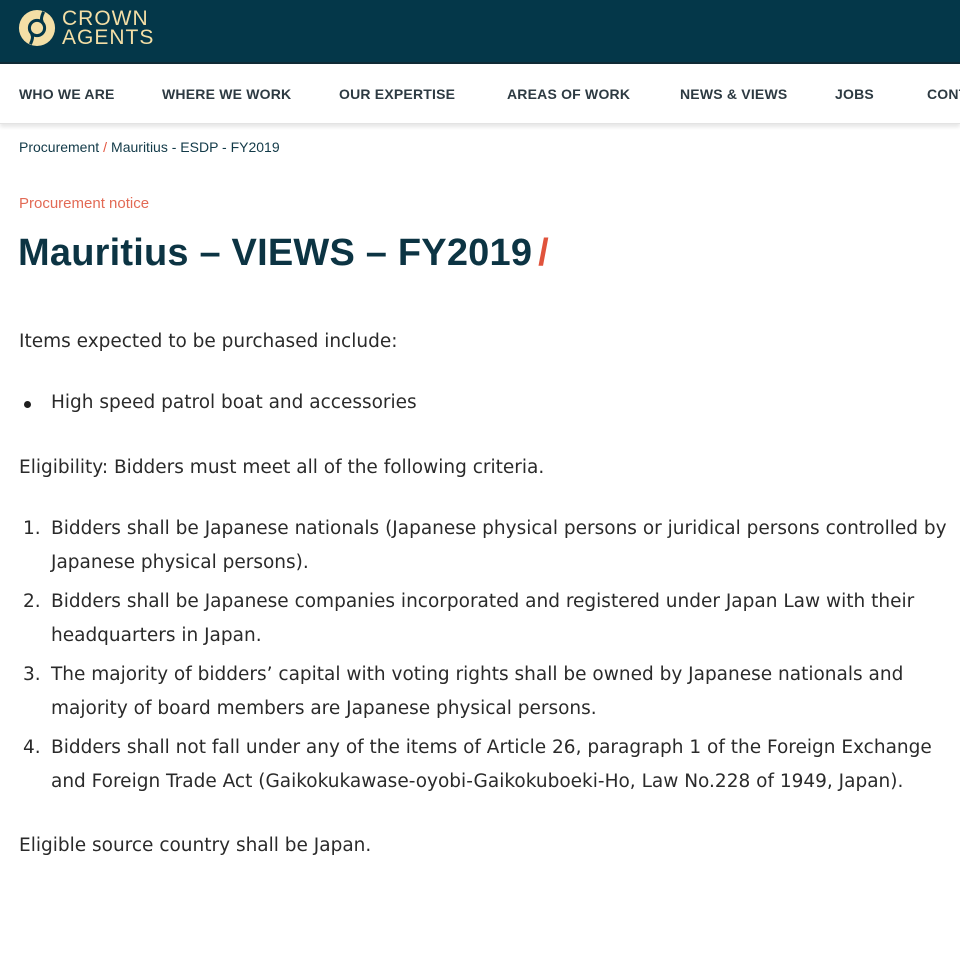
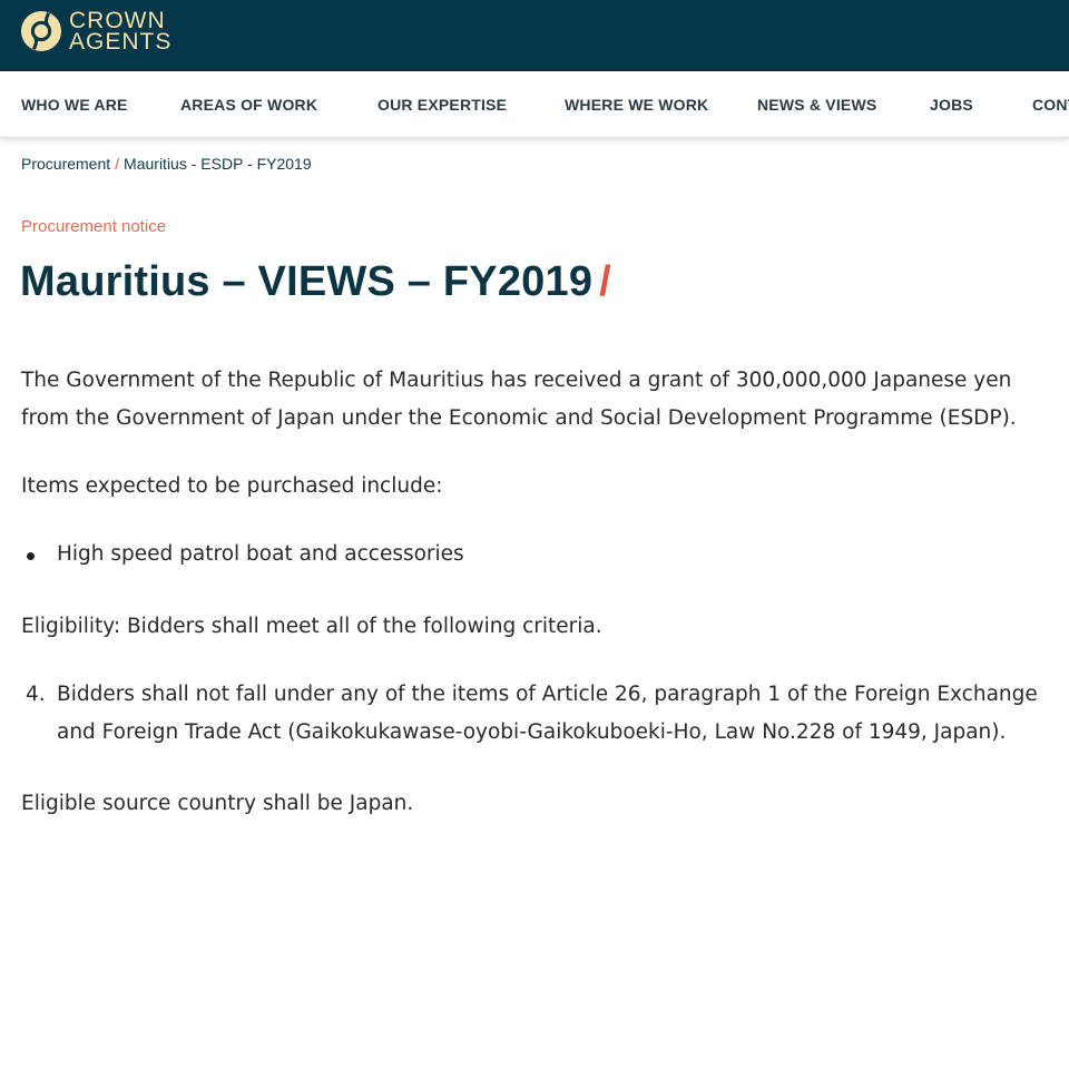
  CROWN
  AGENTS
  WHO WE ARE
- WHERE WE WORK
+ AREAS OF WORK
  OUR EXPERTISE
- AREAS OF WORK
+ WHERE WE WORK
  NEWS & VIEWS
  JOBS
  Procurement / Mauritius - ESDP - FY2019
  Procurement notice
  Mauritius – VIEWS – FY2019 /
+ The Government of the Republic of Mauritius has received a grant of 300,000,000 Japanese yen from the Government of Japan under the Economic and Social Development Programme (ESDP).
  Items expected to be purchased include:
  High speed patrol boat and accessories
- Eligibility: Bidders must meet all of the following criteria.
+ Eligibility: Bidders shall meet all of the following criteria.
- 1.
- Bidders shall be Japanese nationals (Japanese physical persons or juridical persons controlled by Japanese physical persons).
- 2.
- Bidders shall be Japanese companies incorporated and registered under Japan Law with their headquarters in Japan.
- 3.
- The majority of bidders’ capital with voting rights shall be owned by Japanese nationals and majority of board members are Japanese physical persons.
  4.
  Bidders shall not fall under any of the items of Article 26, paragraph 1 of the Foreign Exchange and Foreign Trade Act (Gaikokukawase-oyobi-Gaikokuboeki-Ho, Law No.228 of 1949, Japan).
  Eligible source country shall be Japan.
